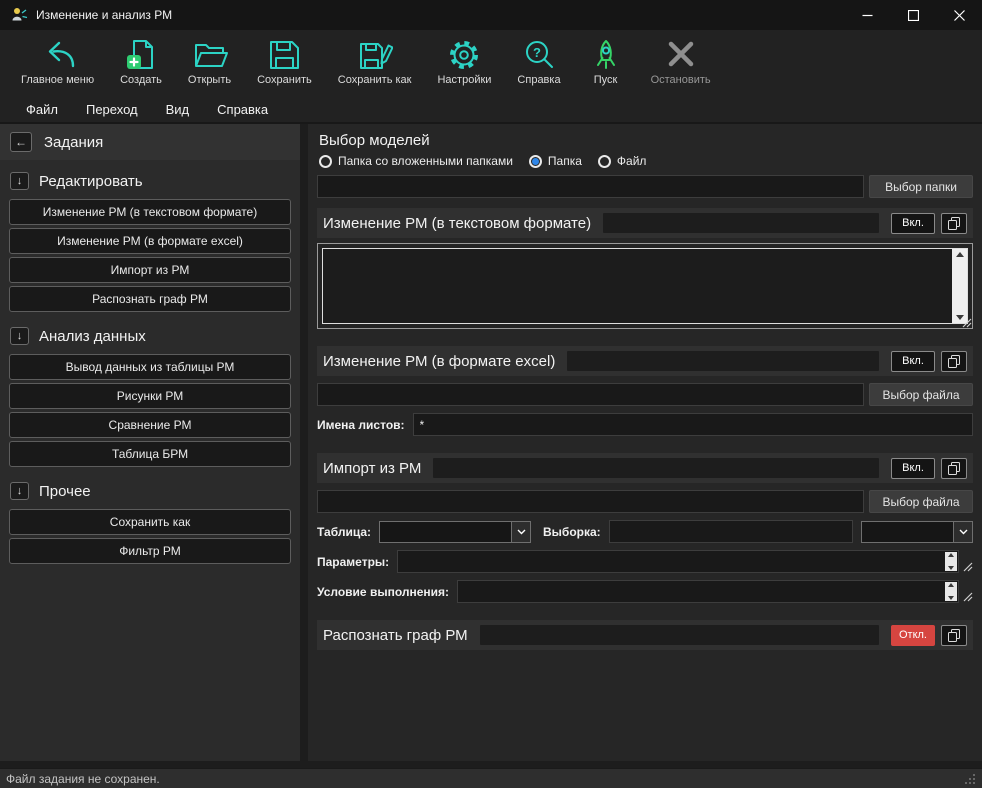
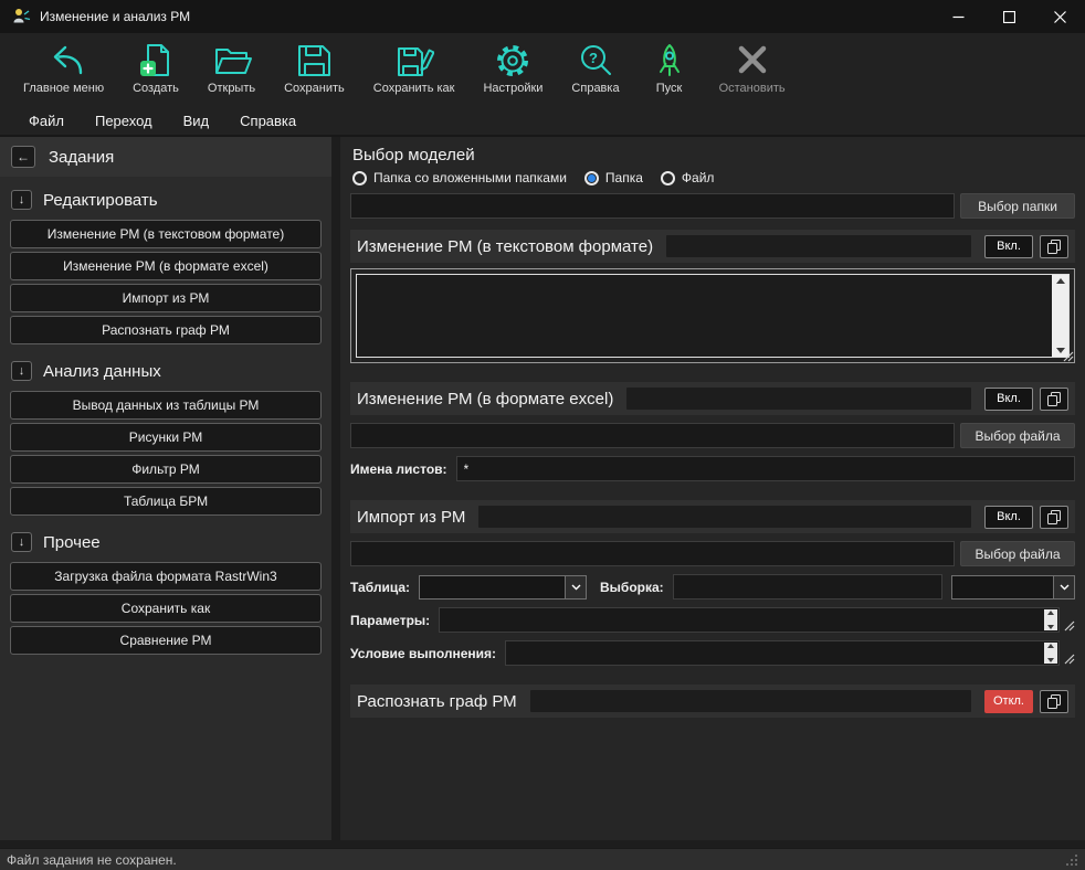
  Изменение и анализ РМ
  Главное меню
  Создать
  Открыть
  Сохранить
  Сохранить как
  Настройки
  ?
  Справка
  Пуск
  Остановить
  Файл
  Переход
  Вид
  Справка
  ←
  Задания
  ↓
  Редактировать
  Изменение РМ (в текстовом формате)
  Изменение РМ (в формате excel)
  Импорт из РМ
  Распознать граф РМ
  ↓
  Анализ данных
  Вывод данных из таблицы РМ
  Рисунки РМ
- Сравнение РМ
+ Фильтр РМ
  Таблица БРМ
  ↓
  Прочее
+ Загрузка файла формата RastrWin3
  Сохранить как
- Фильтр РМ
+ Сравнение РМ
  Выбор моделей
  Папка со вложенными папками
  Папка
  Файл
  Выбор папки
  Изменение РМ (в текстовом формате)
  Вкл.
  Изменение РМ (в формате excel)
  Вкл.
  Выбор файла
  Имена листов:
  *
  Импорт из РМ
  Вкл.
  Выбор файла
  Таблица:
  Выборка:
  Параметры:
  Условие выполнения:
  Распознать граф РМ
  Откл.
  Файл задания не сохранен.
